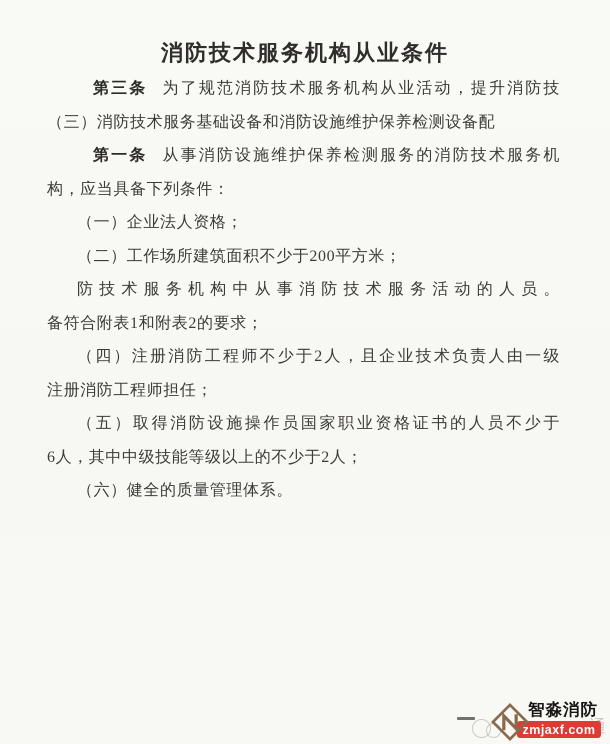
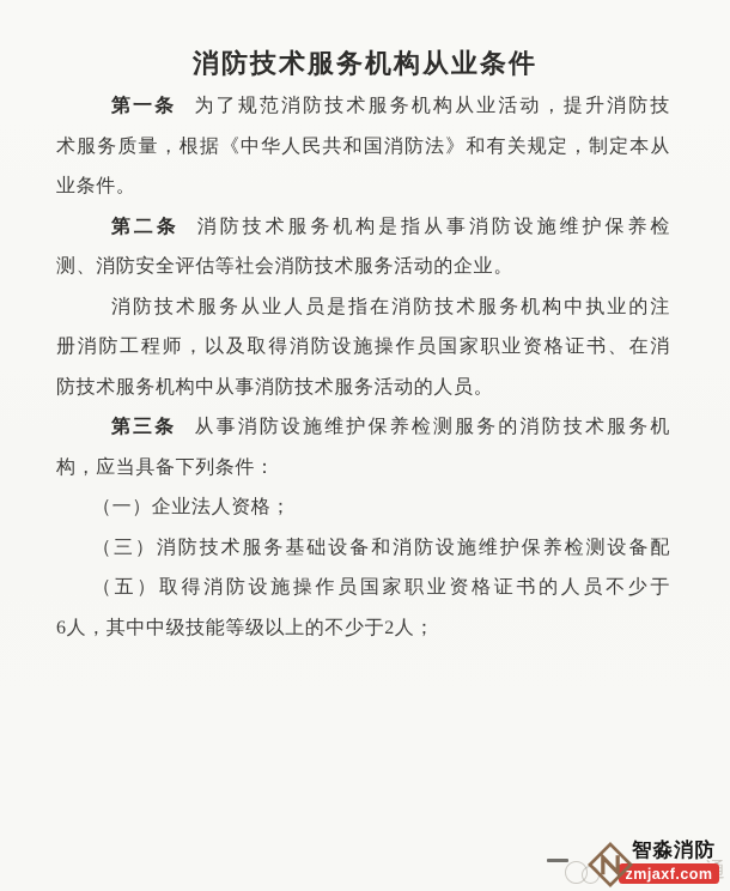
  消防技术服务机构从业条件
- 第三条 为了规范消防技术服务机构从业活动，提升消防技
+ 第一条 为了规范消防技术服务机构从业活动，提升消防技
+ 术服务质量，根据《中华人民共和国消防法》和有关规定，制定本从
+ 业条件。
+ 第二条 消防技术服务机构是指从事消防设施维护保养检
+ 测、消防安全评估等社会消防技术服务活动的企业。
+ 消防技术服务从业人员是指在消防技术服务机构中执业的注
+ 册消防工程师，以及取得消防设施操作员国家职业资格证书、在消
- （三）消防技术服务基础设备和消防设施维护保养检测设备配
+ 防技术服务机构中从事消防技术服务活动的人员。
- 第一条 从事消防设施维护保养检测服务的消防技术服务机
+ 第三条 从事消防设施维护保养检测服务的消防技术服务机
  构，应当具备下列条件：
  （一）企业法人资格；
- （二）工作场所建筑面积不少于200平方米；
- 防技术服务机构中从事消防技术服务活动的人员。
+ （三）消防技术服务基础设备和消防设施维护保养检测设备配
- 备符合附表1和附表2的要求；
- （四）注册消防工程师不少于2人，且企业技术负责人由一级
- 注册消防工程师担任；
  （五）取得消防设施操作员国家职业资格证书的人员不少于
  6人，其中中级技能等级以上的不少于2人；
- （六）健全的质量管理体系。
  智淼消防
  zmjaxf.com
